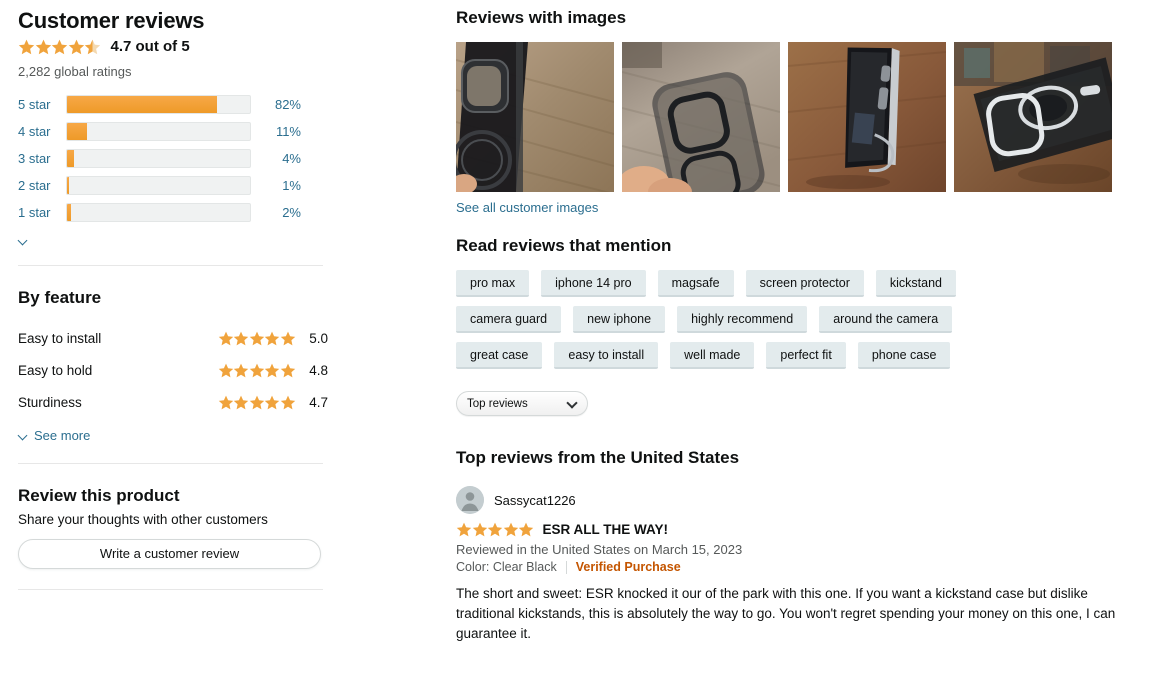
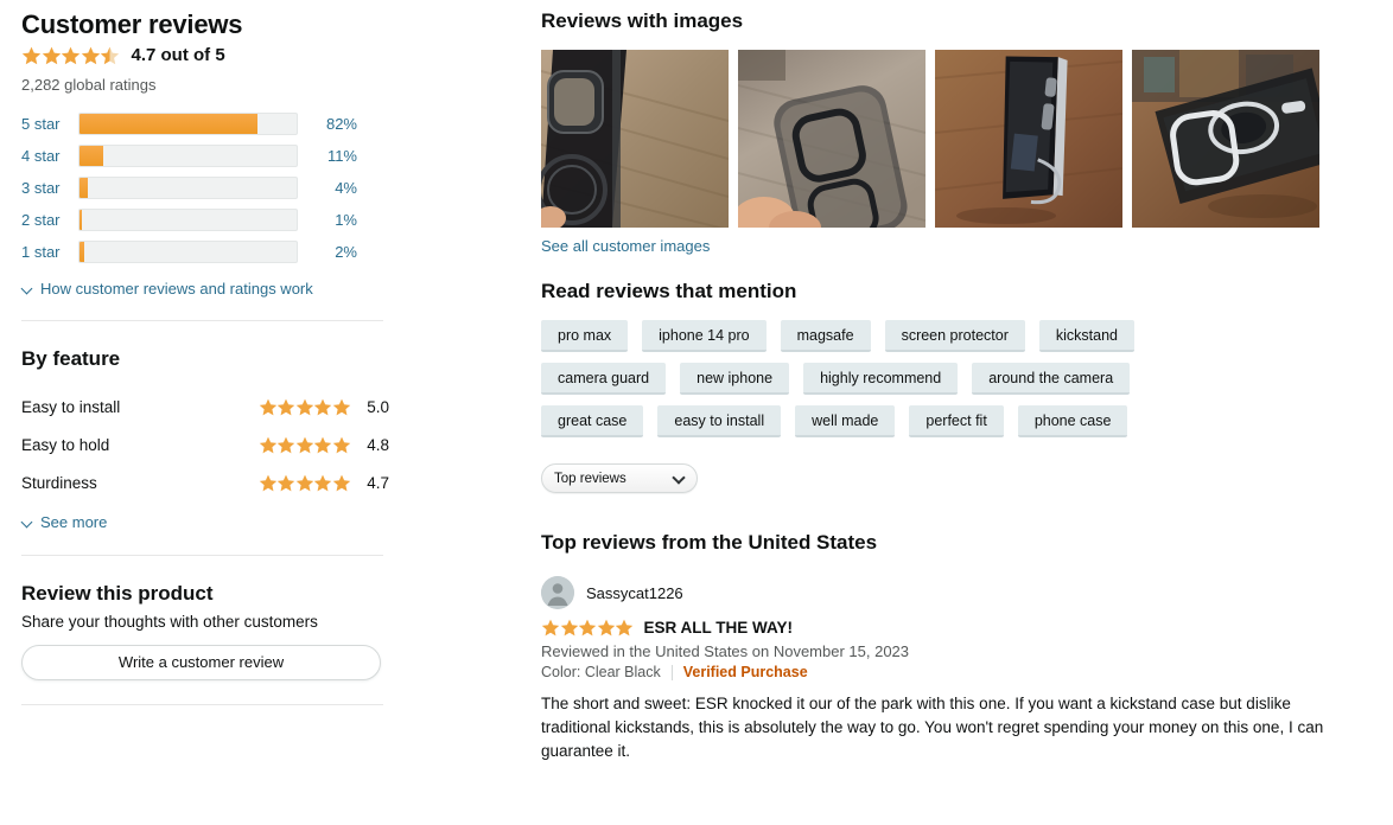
  Customer reviews
  4.7 out of 5
  2,282 global ratings
  5 star
  82%
  4 star
  11%
  3 star
  4%
  2 star
  1%
  1 star
  2%
+ How customer reviews and ratings work
  By feature
  Easy to install
  5.0
  Easy to hold
  4.8
  Sturdiness
  4.7
  See more
  Review this product
  Share your thoughts with other customers
  Write a customer review
  Reviews with images
  See all customer images
  Read reviews that mention
  pro max
  iphone 14 pro
  magsafe
  screen protector
  kickstand
  camera guard
  new iphone
  highly recommend
  around the camera
  great case
  easy to install
  well made
  perfect fit
  phone case
  Top reviews
  Top reviews from the United States
  Sassycat1226
  ESR ALL THE WAY!
- Reviewed in the United States on March 15, 2023
+ Reviewed in the United States on November 15, 2023
  Color: Clear Black
  Verified Purchase
  The short and sweet: ESR knocked it our of the park with this one. If you want a kickstand case but dislike traditional kickstands, this is absolutely the way to go. You won't regret spending your money on this one, I can guarantee it.
